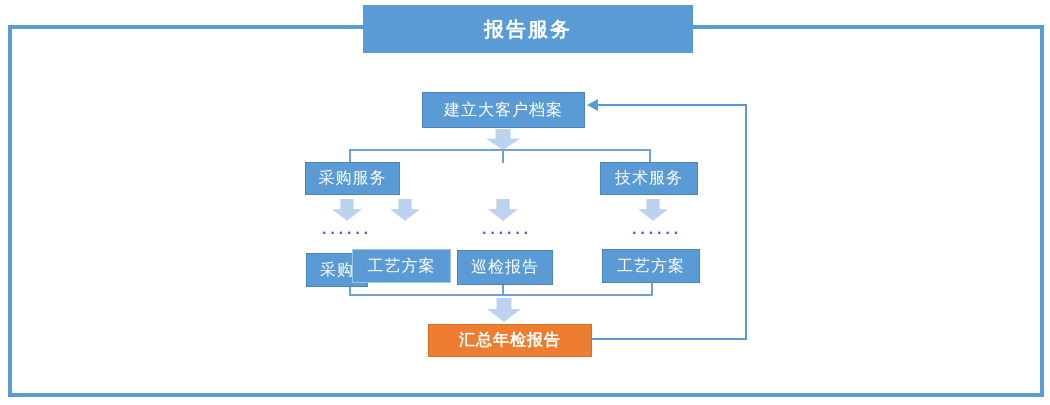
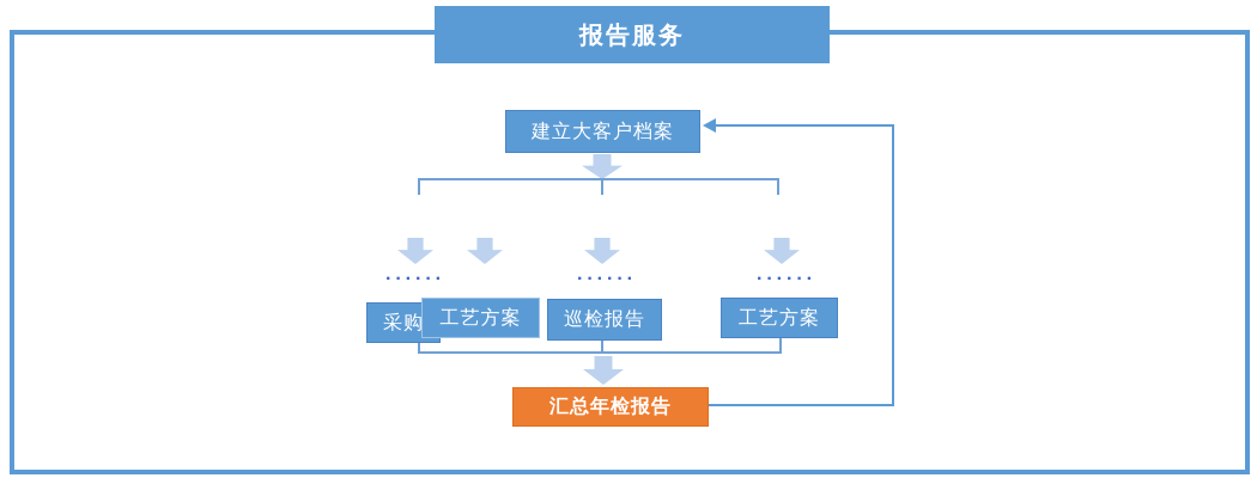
  报告服务
  建立大客户档案
- 采购服务
- 技术服务
  ······
  ······
  ······
  采购
  工艺方案
  巡检报告
  工艺方案
  汇总年检报告
